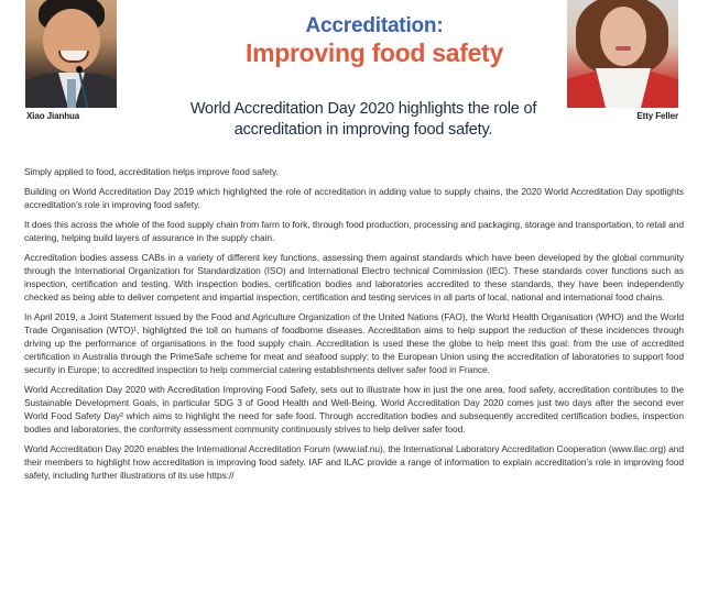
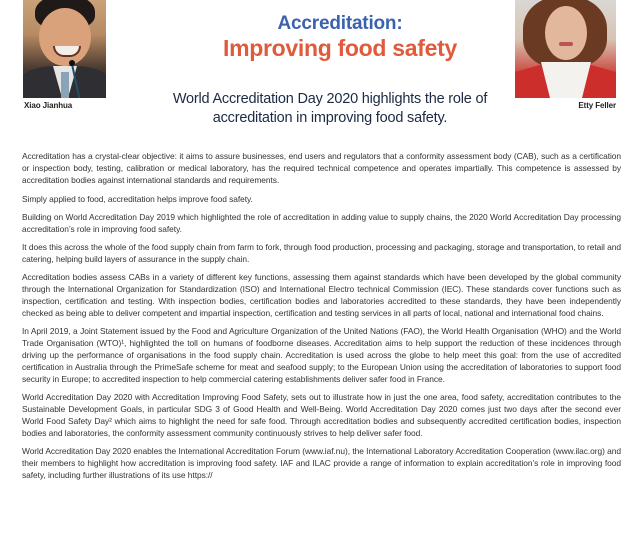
  Xiao Jianhua
  Etty Feller
  Accreditation:
  Improving food safety
  World Accreditation Day 2020 highlights the role of accreditation in improving food safety.
+ Accreditation has a crystal-clear objective: it aims to assure businesses, end users and regulators that a conformity assessment body (CAB), such as a certification or inspection body, testing, calibration or medical laboratory, has the required technical competence and operates impartially. This competence is assessed by accreditation bodies against international standards and requirements.
  Simply applied to food, accreditation helps improve food safety.
- Building on World Accreditation Day 2019 which highlighted the role of accreditation in adding value to supply chains, the 2020 World Accreditation Day spotlights accreditation’s role in improving food safety.
+ Building on World Accreditation Day 2019 which highlighted the role of accreditation in adding value to supply chains, the 2020 World Accreditation Day processing accreditation’s role in improving food safety.
  It does this across the whole of the food supply chain from farm to fork, through food production, processing and packaging, storage and transportation, to retail and catering, helping build layers of assurance in the supply chain.
  Accreditation bodies assess CABs in a variety of different key functions, assessing them against standards which have been developed by the global community through the International Organization for Standardization (ISO) and International Electro technical Commission (IEC). These standards cover functions such as inspection, certification and testing. With inspection bodies, certification bodies and laboratories accredited to these standards, they have been independently checked as being able to deliver competent and impartial inspection, certification and testing services in all parts of local, national and international food chains.
- In April 2019, a Joint Statement issued by the Food and Agriculture Organization of the United Nations (FAO), the World Health Organisation (WHO) and the World Trade Organisation (WTO)¹, highlighted the toll on humans of foodborne diseases. Accreditation aims to help support the reduction of these incidences through driving up the performance of organisations in the food supply chain. Accreditation is used these the globe to help meet this goal: from the use of accredited certification in Australia through the PrimeSafe scheme for meat and seafood supply; to the European Union using the accreditation of laboratories to support food security in Europe; to accredited inspection to help commercial catering establishments deliver safer food in France.
+ In April 2019, a Joint Statement issued by the Food and Agriculture Organization of the United Nations (FAO), the World Health Organisation (WHO) and the World Trade Organisation (WTO)¹, highlighted the toll on humans of foodborne diseases. Accreditation aims to help support the reduction of these incidences through driving up the performance of organisations in the food supply chain. Accreditation is used across the globe to help meet this goal: from the use of accredited certification in Australia through the PrimeSafe scheme for meat and seafood supply; to the European Union using the accreditation of laboratories to support food security in Europe; to accredited inspection to help commercial catering establishments deliver safer food in France.
  World Accreditation Day 2020 with Accreditation Improving Food Safety, sets out to illustrate how in just the one area, food safety, accreditation contributes to the Sustainable Development Goals, in particular SDG 3 of Good Health and Well-Being. World Accreditation Day 2020 comes just two days after the second ever World Food Safety Day² which aims to highlight the need for safe food. Through accreditation bodies and subsequently accredited certification bodies, inspection bodies and laboratories, the conformity assessment community continuously strives to help deliver safer food.
  World Accreditation Day 2020 enables the International Accreditation Forum (www.iaf.nu), the International Laboratory Accreditation Cooperation (www.ilac.org) and their members to highlight how accreditation is improving food safety. IAF and ILAC provide a range of information to explain accreditation’s role in improving food safety, including further illustrations of its use https://
